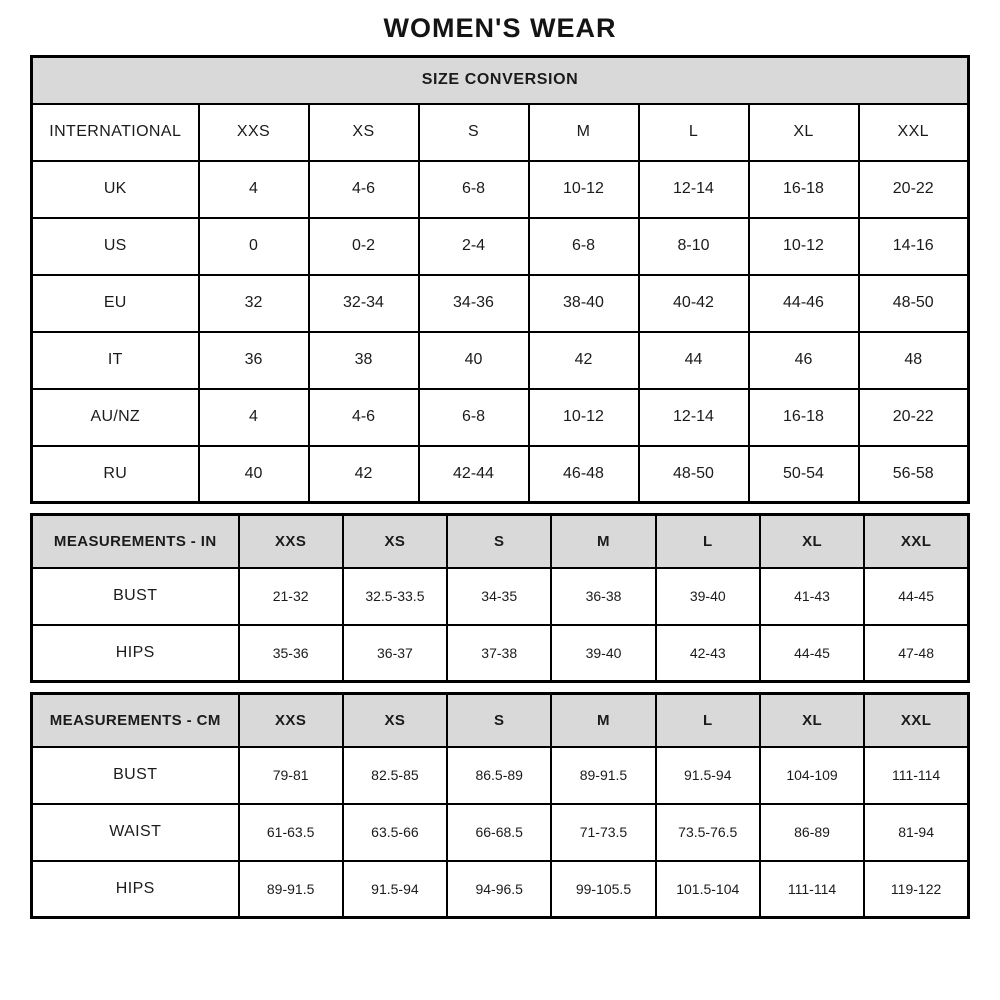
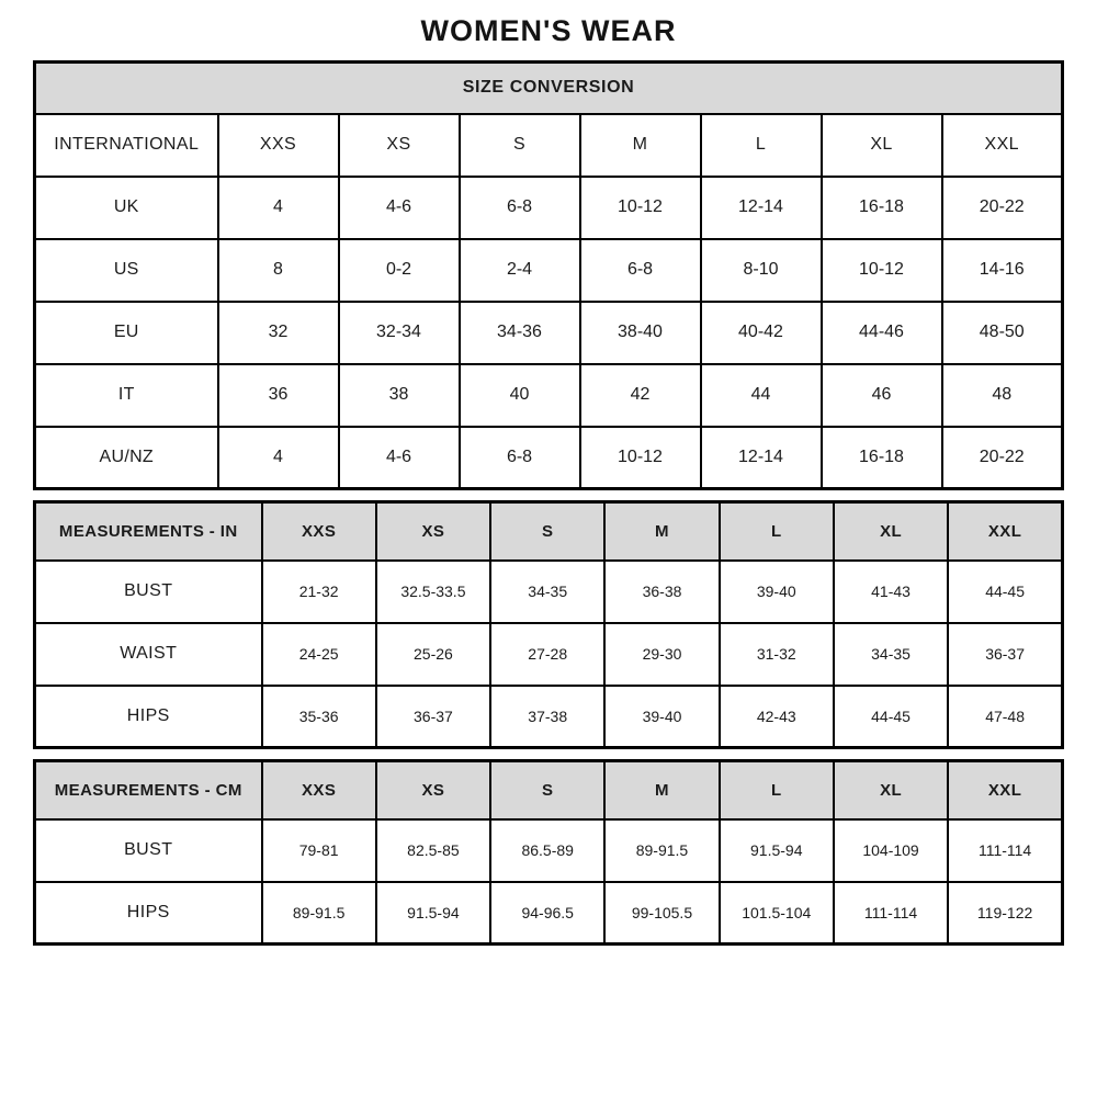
  WOMEN'S WEAR
  SIZE CONVERSION
  INTERNATIONAL	XXS	XS	S	M	L	XL	XXL
  UK	4	4-6	6-8	10-12	12-14	16-18	20-22
- US	0	0-2	2-4	6-8	8-10	10-12	14-16
+ US	8	0-2	2-4	6-8	8-10	10-12	14-16
  EU	32	32-34	34-36	38-40	40-42	44-46	48-50
  IT	36	38	40	42	44	46	48
  AU/NZ	4	4-6	6-8	10-12	12-14	16-18	20-22
- RU	40	42	42-44	46-48	48-50	50-54	56-58
  MEASUREMENTS - IN	XXS	XS	S	M	L	XL	XXL
  BUST	21-32	32.5-33.5	34-35	36-38	39-40	41-43	44-45
+ WAIST	24-25	25-26	27-28	29-30	31-32	34-35	36-37
  HIPS	35-36	36-37	37-38	39-40	42-43	44-45	47-48
  MEASUREMENTS - CM	XXS	XS	S	M	L	XL	XXL
  BUST	79-81	82.5-85	86.5-89	89-91.5	91.5-94	104-109	111-114
- WAIST	61-63.5	63.5-66	66-68.5	71-73.5	73.5-76.5	86-89	81-94
  HIPS	89-91.5	91.5-94	94-96.5	99-105.5	101.5-104	111-114	119-122
